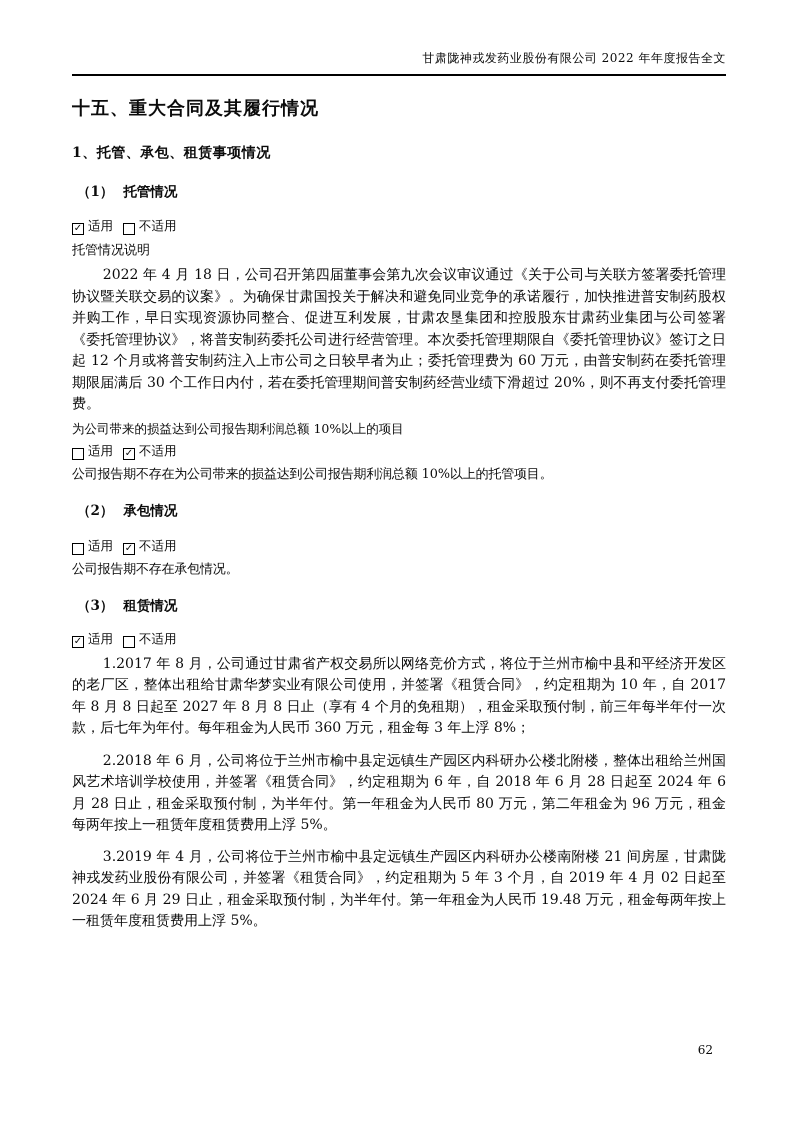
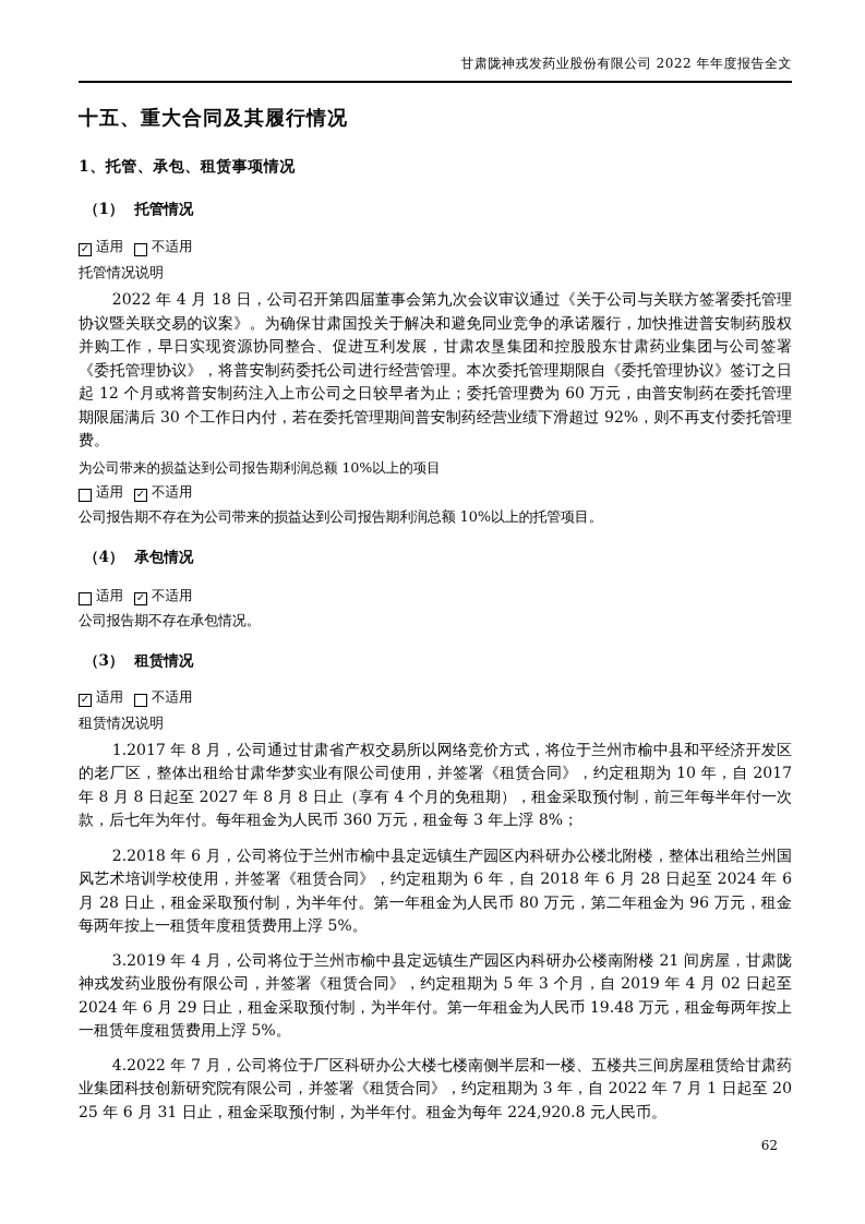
  甘肃陇神戎发药业股份有限公司 2022 年年度报告全文
  十五、重大合同及其履行情况
  1、托管、承包、租赁事项情况
  （1） 托管情况
  ✓ 适用 不适用
  托管情况说明
- 2022 年 4 月 18 日，公司召开第四届董事会第九次会议审议通过《关于公司与关联方签署委托管理协议暨关联交易的议案》。为确保甘肃国投关于解决和避免同业竞争的承诺履行，加快推进普安制药股权并购工作，早日实现资源协同整合、促进互利发展，甘肃农垦集团和控股股东甘肃药业集团与公司签署《委托管理协议》，将普安制药委托公司进行经营管理。本次委托管理期限自《委托管理协议》签订之日起 12 个月或将普安制药注入上市公司之日较早者为止；委托管理费为 60 万元，由普安制药在委托管理期限届满后 30 个工作日内付，若在委托管理期间普安制药经营业绩下滑超过 20%，则不再支付委托管理费。
+ 2022 年 4 月 18 日，公司召开第四届董事会第九次会议审议通过《关于公司与关联方签署委托管理协议暨关联交易的议案》。为确保甘肃国投关于解决和避免同业竞争的承诺履行，加快推进普安制药股权并购工作，早日实现资源协同整合、促进互利发展，甘肃农垦集团和控股股东甘肃药业集团与公司签署《委托管理协议》，将普安制药委托公司进行经营管理。本次委托管理期限自《委托管理协议》签订之日起 12 个月或将普安制药注入上市公司之日较早者为止；委托管理费为 60 万元，由普安制药在委托管理期限届满后 30 个工作日内付，若在委托管理期间普安制药经营业绩下滑超过 92%，则不再支付委托管理费。
  为公司带来的损益达到公司报告期利润总额 10%以上的项目
  适用 ✓ 不适用
  公司报告期不存在为公司带来的损益达到公司报告期利润总额 10%以上的托管项目。
- （2） 承包情况
+ （4） 承包情况
  适用 ✓ 不适用
  公司报告期不存在承包情况。
  （3） 租赁情况
  ✓ 适用 不适用
+ 租赁情况说明
  1.2017 年 8 月，公司通过甘肃省产权交易所以网络竞价方式，将位于兰州市榆中县和平经济开发区的老厂区，整体出租给甘肃华梦实业有限公司使用，并签署《租赁合同》，约定租期为 10 年，自 2017 年 8 月 8 日起至 2027 年 8 月 8 日止（享有 4 个月的免租期），租金采取预付制，前三年每半年付一次款，后七年为年付。每年租金为人民币 360 万元，租金每 3 年上浮 8%；
  2.2018 年 6 月，公司将位于兰州市榆中县定远镇生产园区内科研办公楼北附楼，整体出租给兰州国风艺术培训学校使用，并签署《租赁合同》，约定租期为 6 年，自 2018 年 6 月 28 日起至 2024 年 6 月 28 日止，租金采取预付制，为半年付。第一年租金为人民币 80 万元，第二年租金为 96 万元，租金每两年按上一租赁年度租赁费用上浮 5%。
  3.2019 年 4 月，公司将位于兰州市榆中县定远镇生产园区内科研办公楼南附楼 21 间房屋，甘肃陇神戎发药业股份有限公司，并签署《租赁合同》，约定租期为 5 年 3 个月，自 2019 年 4 月 02 日起至 2024 年 6 月 29 日止，租金采取预付制，为半年付。第一年租金为人民币 19.48 万元，租金每两年按上一租赁年度租赁费用上浮 5%。
+ 4.2022 年 7 月，公司将位于厂区科研办公大楼七楼南侧半层和一楼、五楼共三间房屋租赁给甘肃药业集团科技创新研究院有限公司，并签署《租赁合同》，约定租期为 3 年，自 2022 年 7 月 1 日起至 2025 年 6 月 31 日止，租金采取预付制，为半年付。租金为每年 224,920.8 元人民币。
  62
